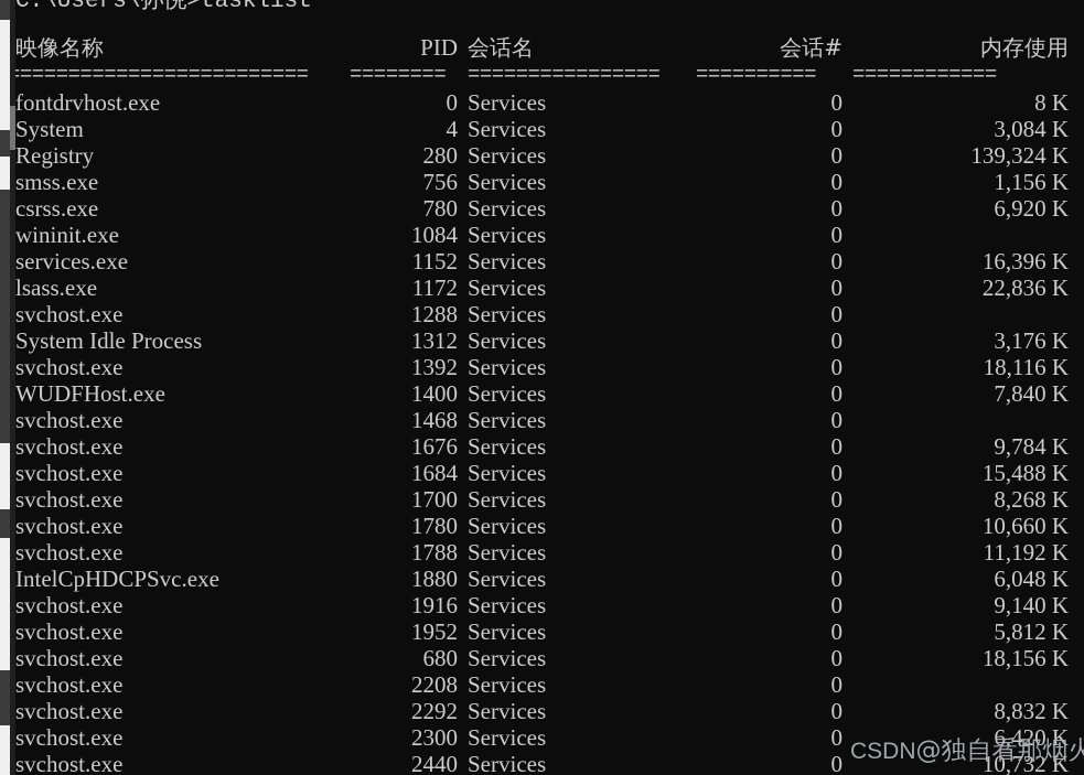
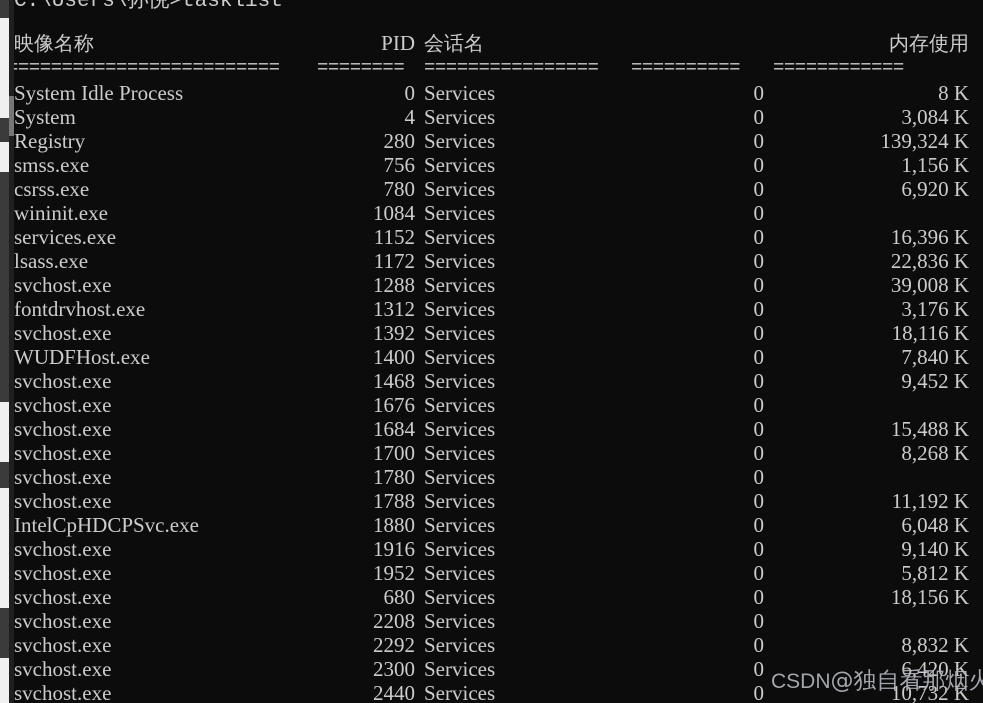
  C:\Users\孙悦>tasklist
  映像名称
  PID
  会话名
- 会话#
  内存使用
  ========================
  ========
  ================
  ==========
  ============
- fontdrvhost.exe
+ System Idle Process
  0
  Services
  0
  8 K
  System
  4
  Services
  0
  3,084 K
  Registry
  280
  Services
  0
  139,324 K
  smss.exe
  756
  Services
  0
  1,156 K
  csrss.exe
  780
  Services
  0
  6,920 K
  wininit.exe
  1084
  Services
  0
  services.exe
  1152
  Services
  0
  16,396 K
  lsass.exe
  1172
  Services
  0
  22,836 K
  svchost.exe
  1288
  Services
  0
+ 39,008 K
- System Idle Process
+ fontdrvhost.exe
  1312
  Services
  0
  3,176 K
  svchost.exe
  1392
  Services
  0
  18,116 K
  WUDFHost.exe
  1400
  Services
  0
  7,840 K
  svchost.exe
  1468
  Services
  0
+ 9,452 K
  svchost.exe
  1676
  Services
  0
- 9,784 K
  svchost.exe
  1684
  Services
  0
  15,488 K
  svchost.exe
  1700
  Services
  0
  8,268 K
  svchost.exe
  1780
  Services
  0
- 10,660 K
  svchost.exe
  1788
  Services
  0
  11,192 K
  IntelCpHDCPSvc.exe
  1880
  Services
  0
  6,048 K
  svchost.exe
  1916
  Services
  0
  9,140 K
  svchost.exe
  1952
  Services
  0
  5,812 K
  svchost.exe
  680
  Services
  0
  18,156 K
  svchost.exe
  2208
  Services
  0
  svchost.exe
  2292
  Services
  0
  8,832 K
  svchost.exe
  2300
  Services
  0
  6,420 K
  svchost.exe
  2440
  Services
  0
  10,732 K
  CSDN@独自看那烟火
